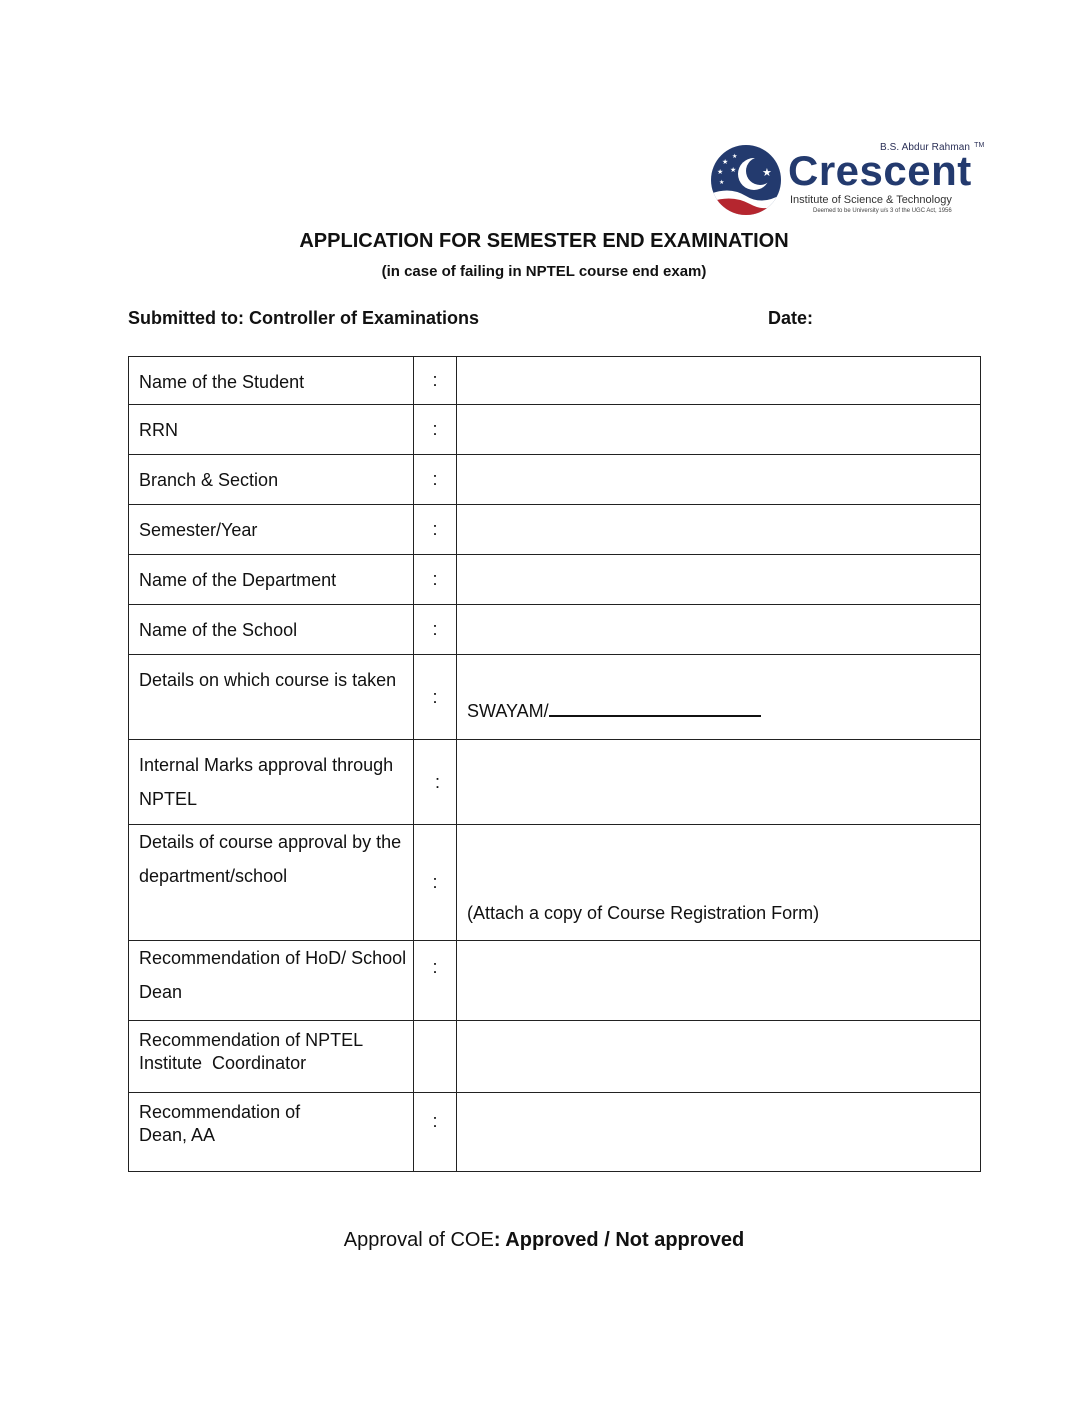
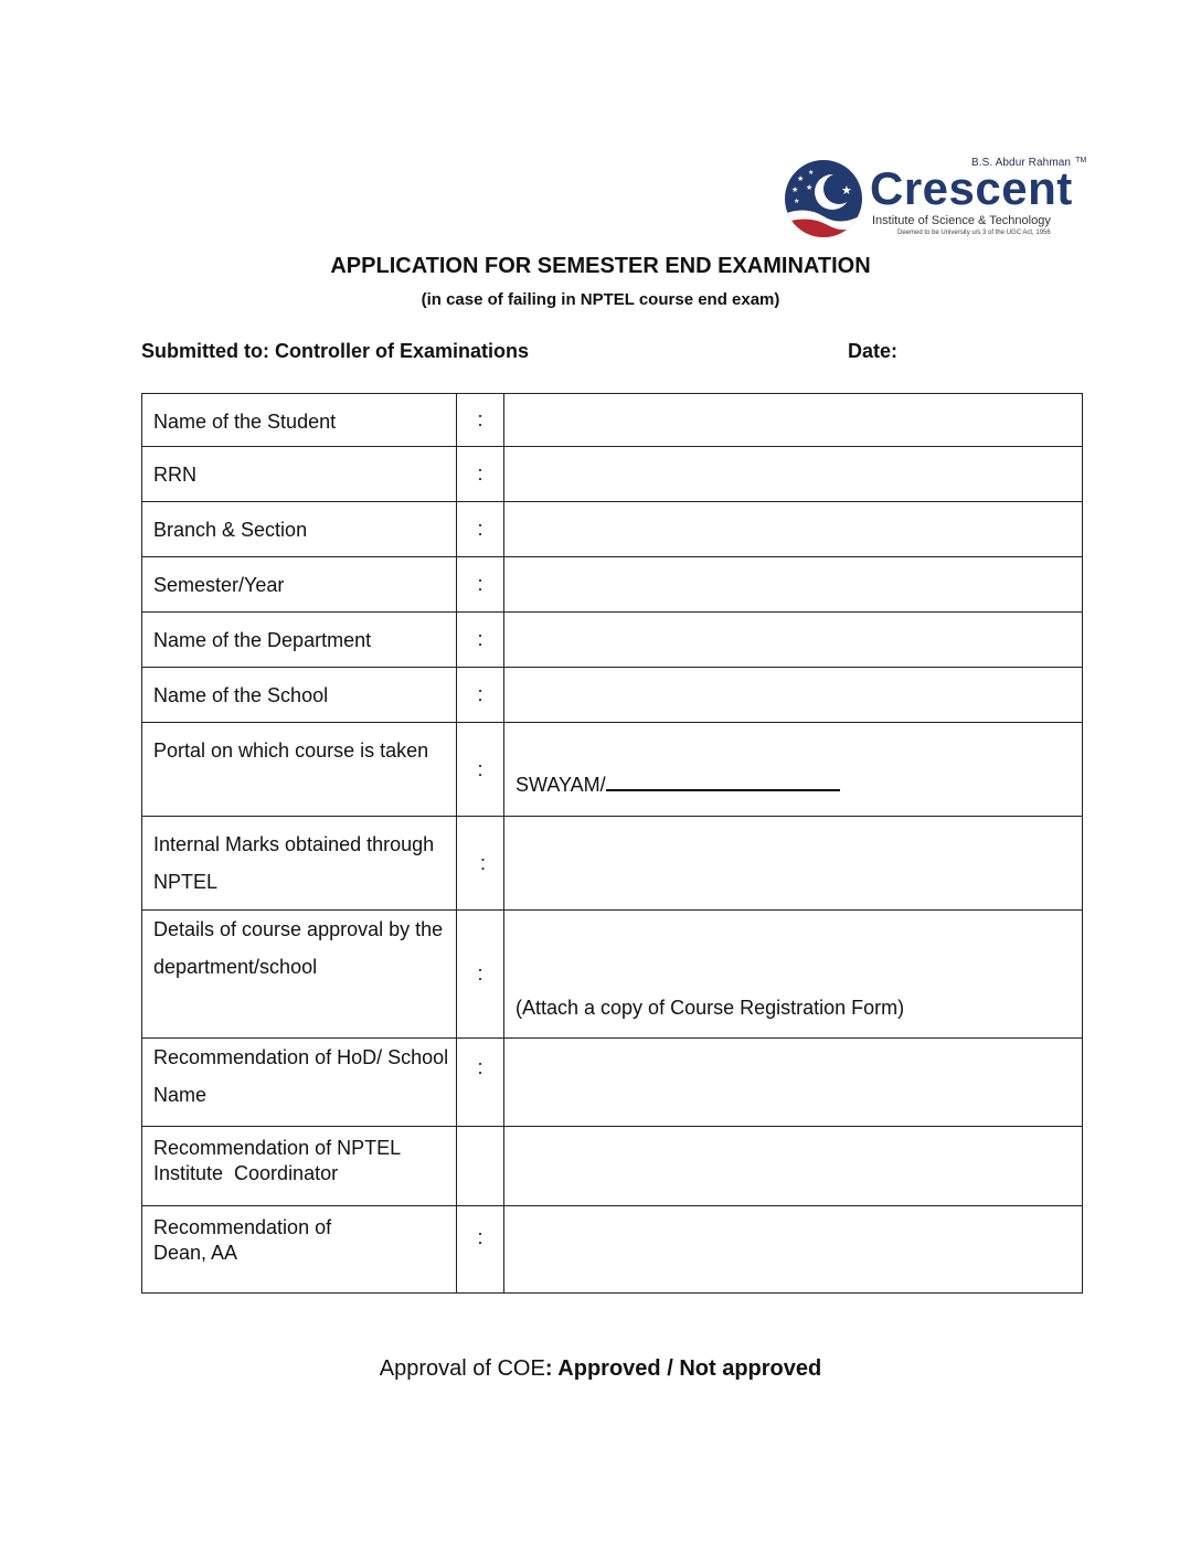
  ★
  ★
  ★
  ★
  B.S. Abdur Rahman
  Crescent
  Institute of Science & Technology
  APPLICATION FOR SEMESTER END EXAMINATION
  (in case of failing in NPTEL course end exam)
  Submitted to: Controller of Examinations
  Date:
  Name of the Student	:
  RRN	:
  Branch & Section	:
  Semester/Year	:
  Name of the Department	:
  Name of the School	:
- Details on which course is taken	:	SWAYAM/
+ Portal on which course is taken	:	SWAYAM/
- Internal Marks approval through NPTEL	:
+ Internal Marks obtained through NPTEL	:
  Details of course approval by the department/school	:	(Attach a copy of Course Registration Form)
- Recommendation of HoD/ School Dean	:
+ Recommendation of HoD/ School Name	:
  Recommendation of NPTEL Institute Coordinator
  Recommendation of Dean, AA	:
  Approval of COE: Approved / Not approved
